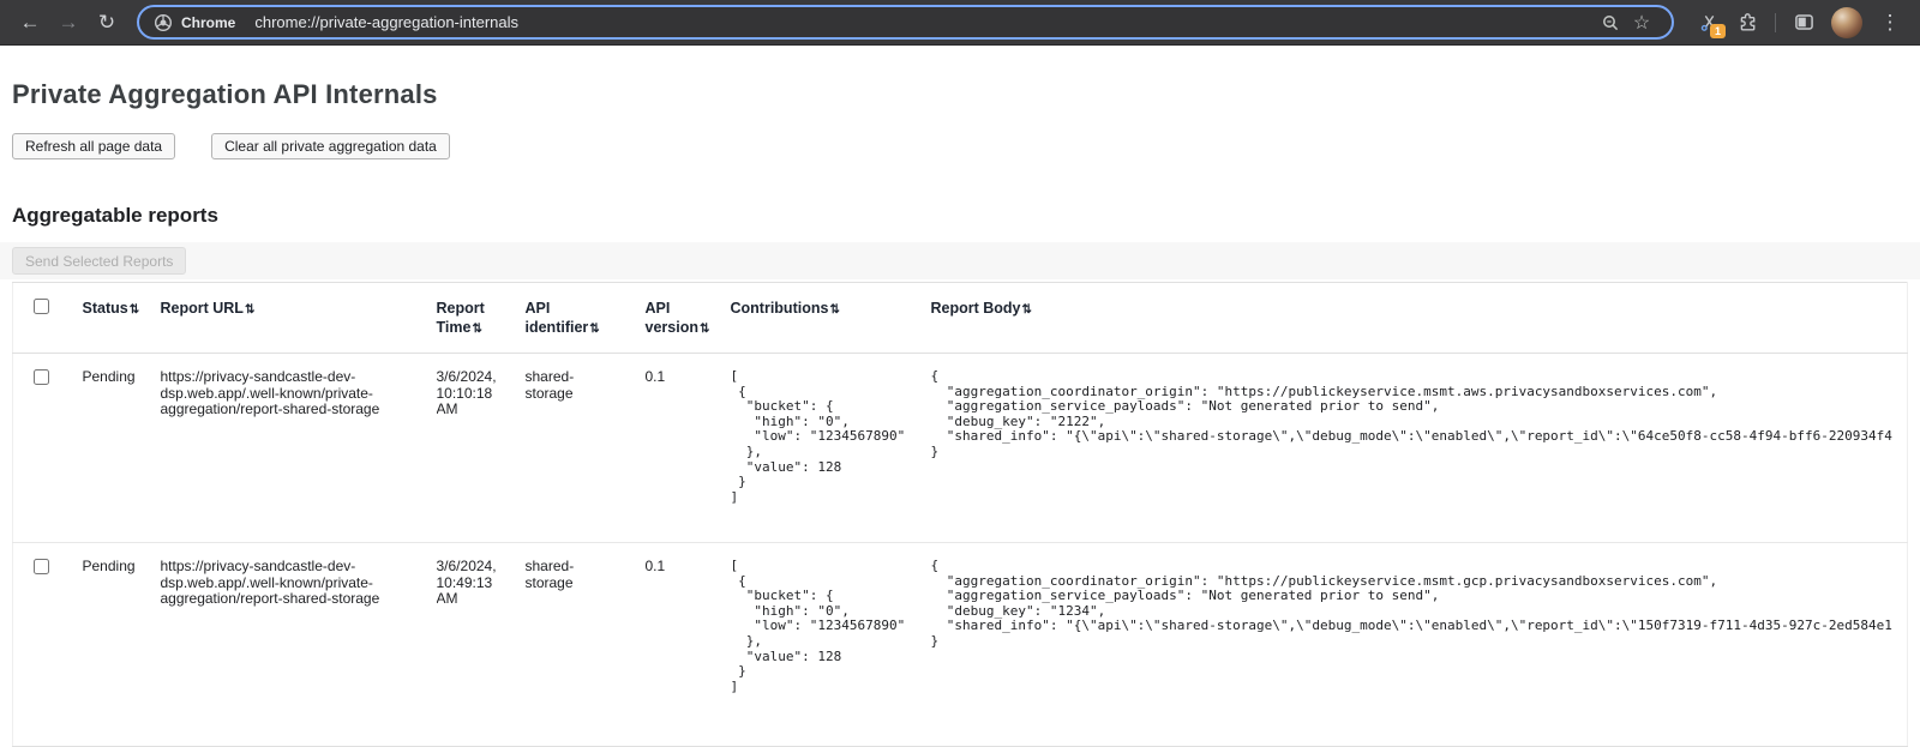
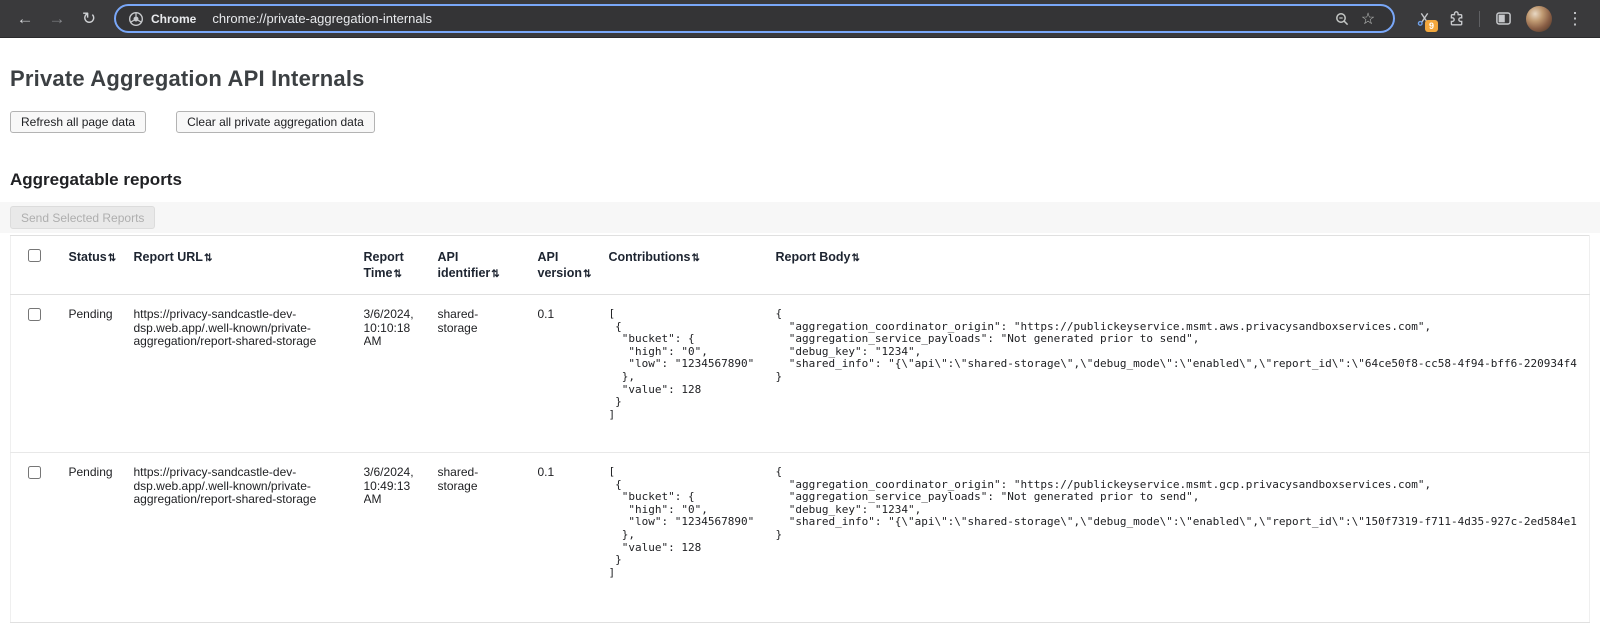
  ←
  →
  ↻
  Chrome
  chrome://private-aggregation-internals
  ☆
- 1
+ 9
  ⋮
  Private Aggregation API Internals
  Refresh all page data
  Clear all private aggregation data
  Aggregatable reports
  Send Selected Reports
  	Status⇅	Report URL⇅	Report Time⇅	API identifier⇅	API version⇅	Contributions⇅	Report Body⇅
- 	Pending	https://privacy-sandcastle-dev-dsp.web.app/.well-known/private-aggregation/report-shared-storage	3/6/2024, 10:10:18 AM	shared-storage	0.1	[ { "bucket": { "high": "0", "low": "1234567890" }, "value": 128 } ]	{ "aggregation_coordinator_origin": "https://publickeyservice.msmt.aws.privacysandboxservices.com", "aggregation_service_payloads": "Not generated prior to send", "debug_key": "2122", "shared_info": "{\"api\":\"shared-storage\",\"debug_mode\":\"enabled\",\"report_id\":\"64ce50f8-cc58-4f94-bff6-220934f4 }
+ 	Pending	https://privacy-sandcastle-dev-dsp.web.app/.well-known/private-aggregation/report-shared-storage	3/6/2024, 10:10:18 AM	shared-storage	0.1	[ { "bucket": { "high": "0", "low": "1234567890" }, "value": 128 } ]	{ "aggregation_coordinator_origin": "https://publickeyservice.msmt.aws.privacysandboxservices.com", "aggregation_service_payloads": "Not generated prior to send", "debug_key": "1234", "shared_info": "{\"api\":\"shared-storage\",\"debug_mode\":\"enabled\",\"report_id\":\"64ce50f8-cc58-4f94-bff6-220934f4 }
  	Pending	https://privacy-sandcastle-dev-dsp.web.app/.well-known/private-aggregation/report-shared-storage	3/6/2024, 10:49:13 AM	shared-storage	0.1	[ { "bucket": { "high": "0", "low": "1234567890" }, "value": 128 } ]	{ "aggregation_coordinator_origin": "https://publickeyservice.msmt.gcp.privacysandboxservices.com", "aggregation_service_payloads": "Not generated prior to send", "debug_key": "1234", "shared_info": "{\"api\":\"shared-storage\",\"debug_mode\":\"enabled\",\"report_id\":\"150f7319-f711-4d35-927c-2ed584e1 }
